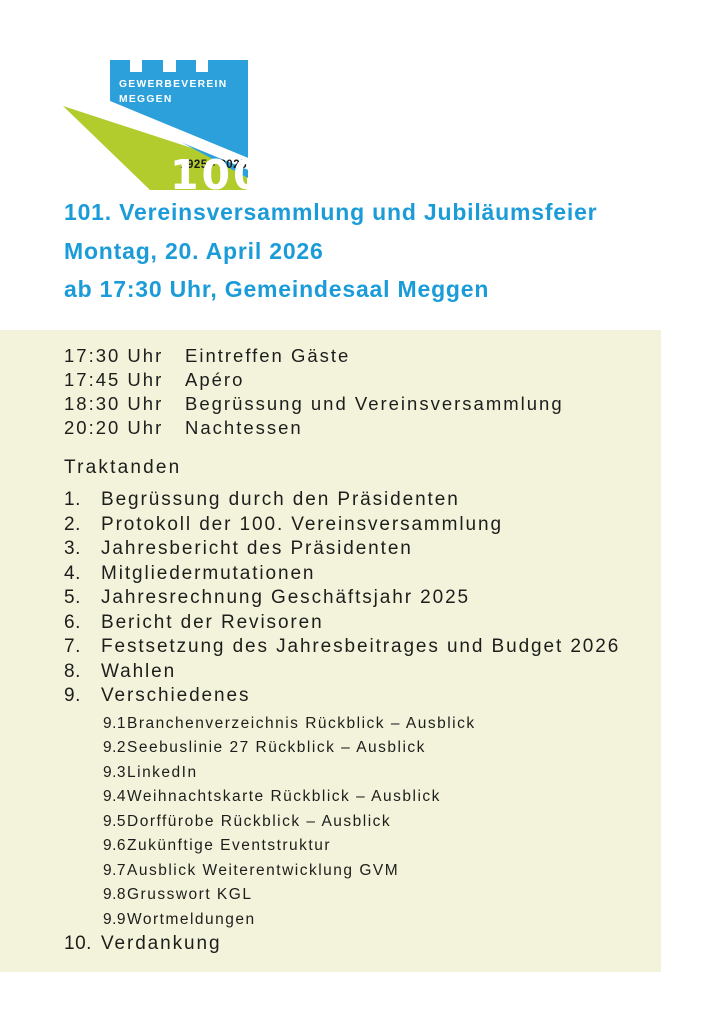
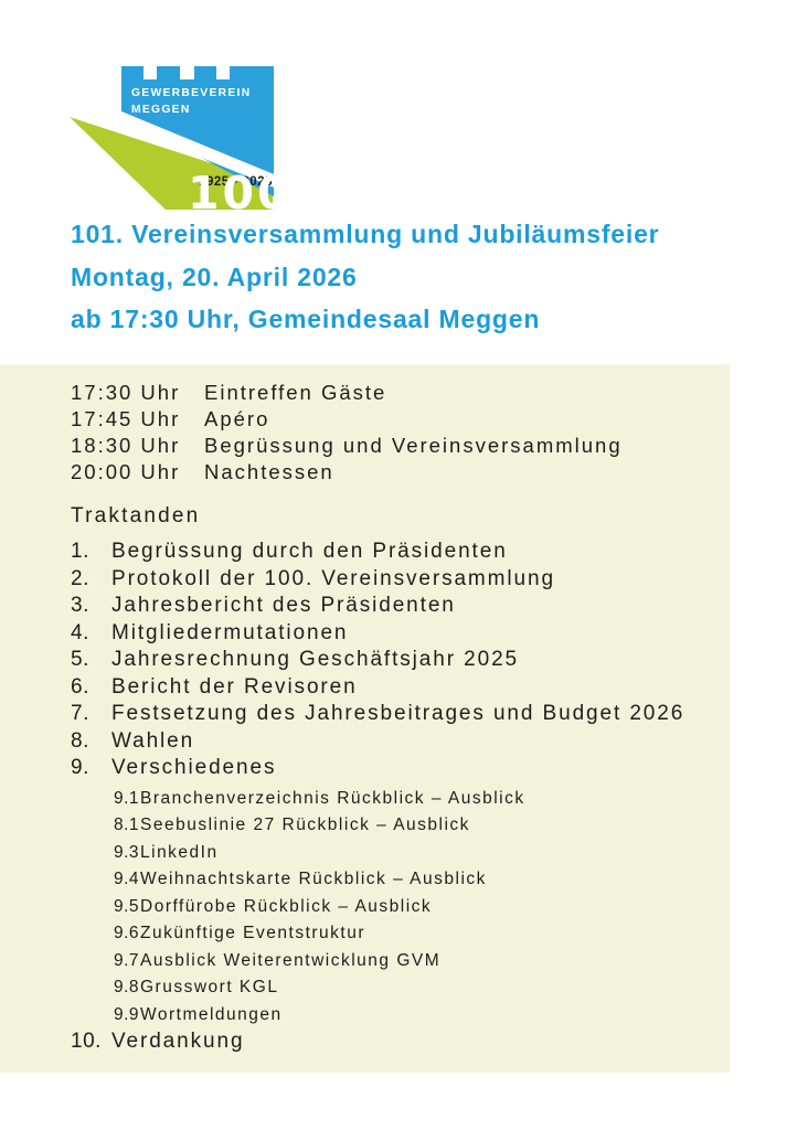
  GEWERBEVEREIN
  MEGGEN
  1925 - 2025
  100
  101. Vereinsversammlung und Jubiläumsfeier
  Montag, 20. April 2026
  ab 17:30 Uhr, Gemeindesaal Meggen
  17:30 Uhr
  Eintreffen Gäste
  17:45 Uhr
  Apéro
  18:30 Uhr
  Begrüssung und Vereinsversammlung
- 20:20 Uhr
+ 20:00 Uhr
  Nachtessen
  Traktanden
  1.
  Begrüssung durch den Präsidenten
  2.
  Protokoll der 100. Vereinsversammlung
  3.
  Jahresbericht des Präsidenten
  4.
  Mitgliedermutationen
  5.
  Jahresrechnung Geschäftsjahr 2025
  6.
  Bericht der Revisoren
  7.
  Festsetzung des Jahresbeitrages und Budget 2026
  8.
  Wahlen
  9.
  Verschiedenes
  9.1
  Branchenverzeichnis Rückblick – Ausblick
- 9.2
+ 8.1
  Seebuslinie 27 Rückblick – Ausblick
  9.3
  LinkedIn
  9.4
  Weihnachtskarte Rückblick – Ausblick
  9.5
  Dorffürobe Rückblick – Ausblick
  9.6
  Zukünftige Eventstruktur
  9.7
  Ausblick Weiterentwicklung GVM
  9.8
  Grusswort KGL
  9.9
  Wortmeldungen
  10.
  Verdankung
